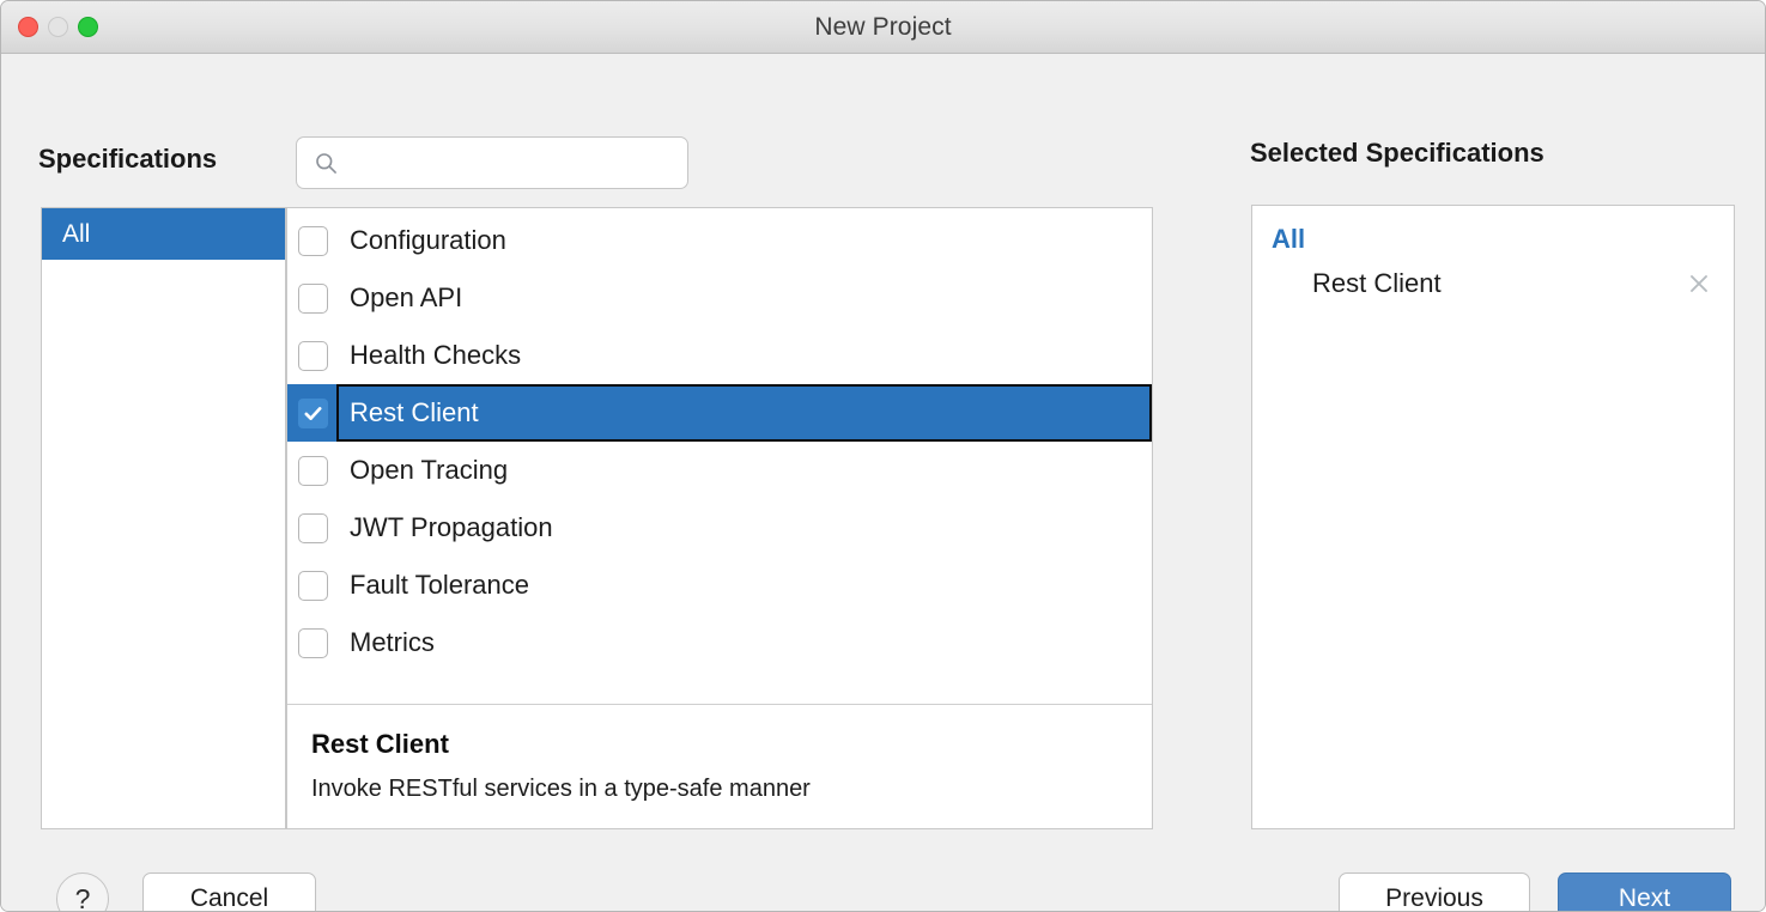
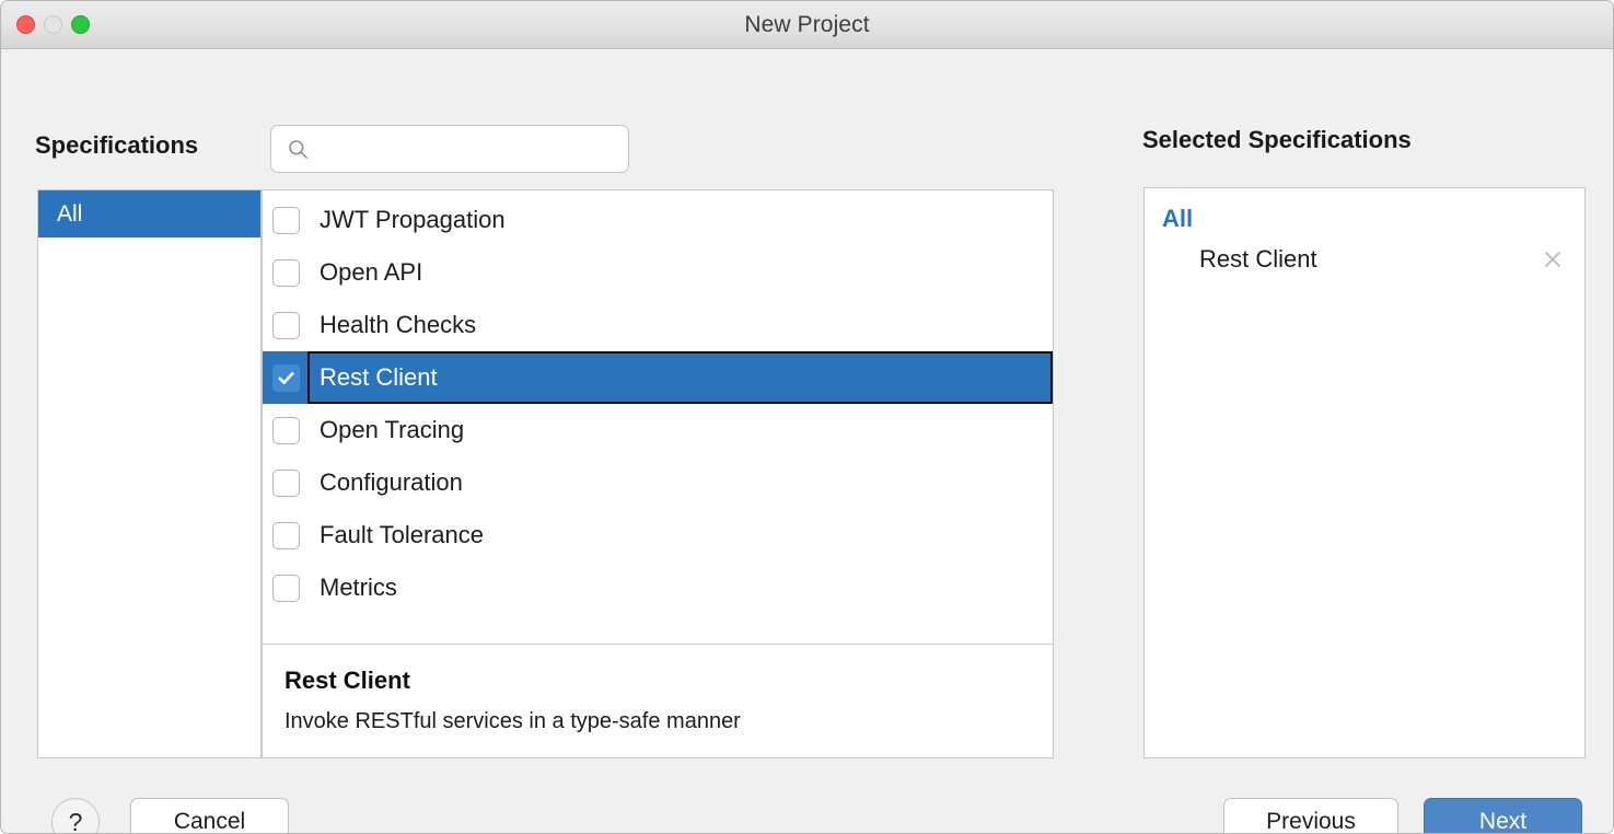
  New Project
  Specifications
  Selected Specifications
  All
- Configuration
+ JWT Propagation
  Open API
  Health Checks
  Rest Client
  Open Tracing
- JWT Propagation
+ Configuration
  Fault Tolerance
  Metrics
  Rest Client
  Invoke RESTful services in a type-safe manner
  All
  Rest Client
  ?
  Cancel
  Previous
  Next
